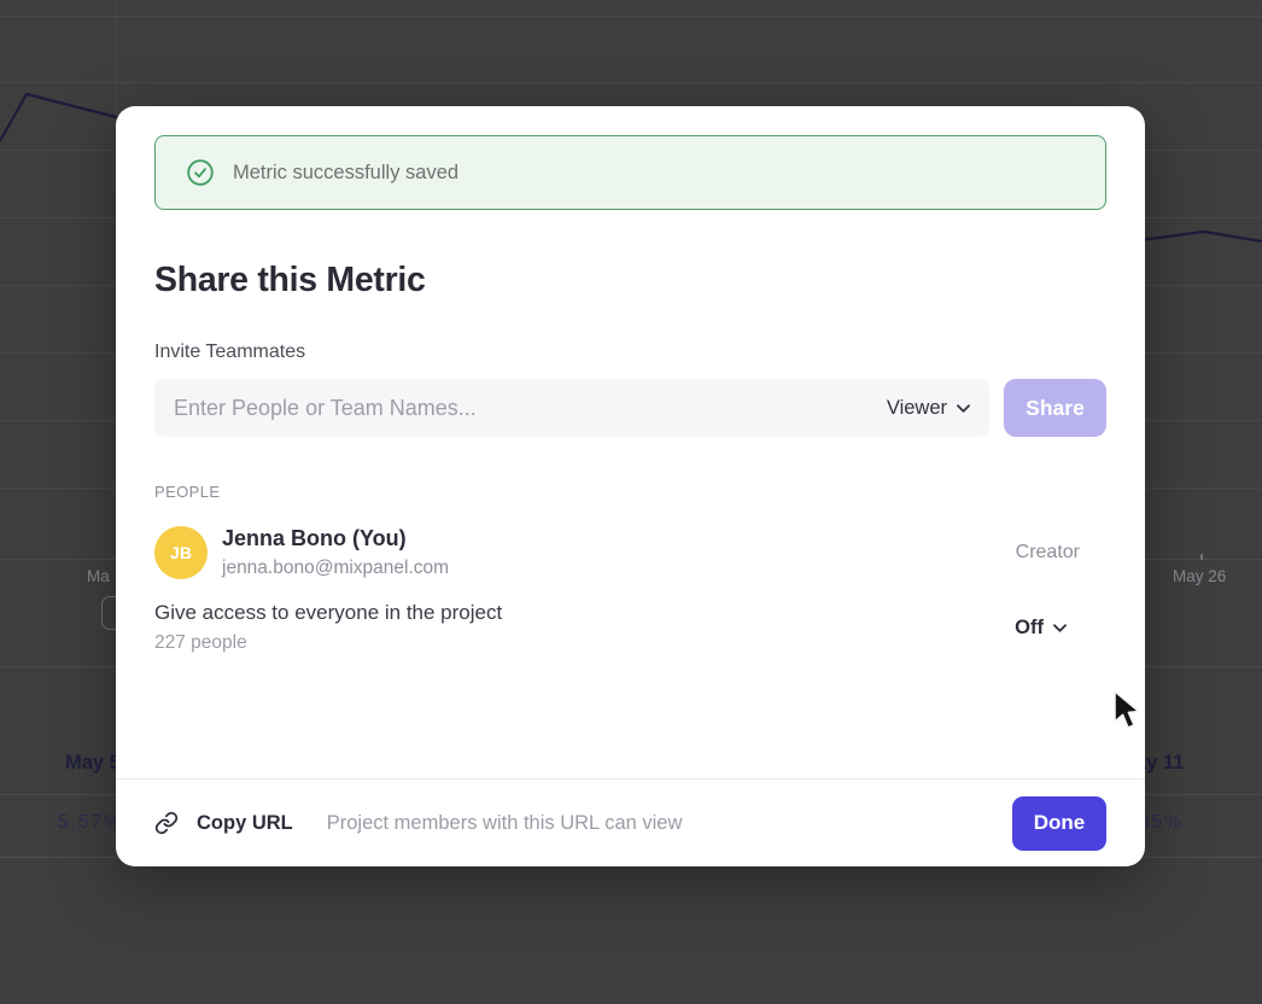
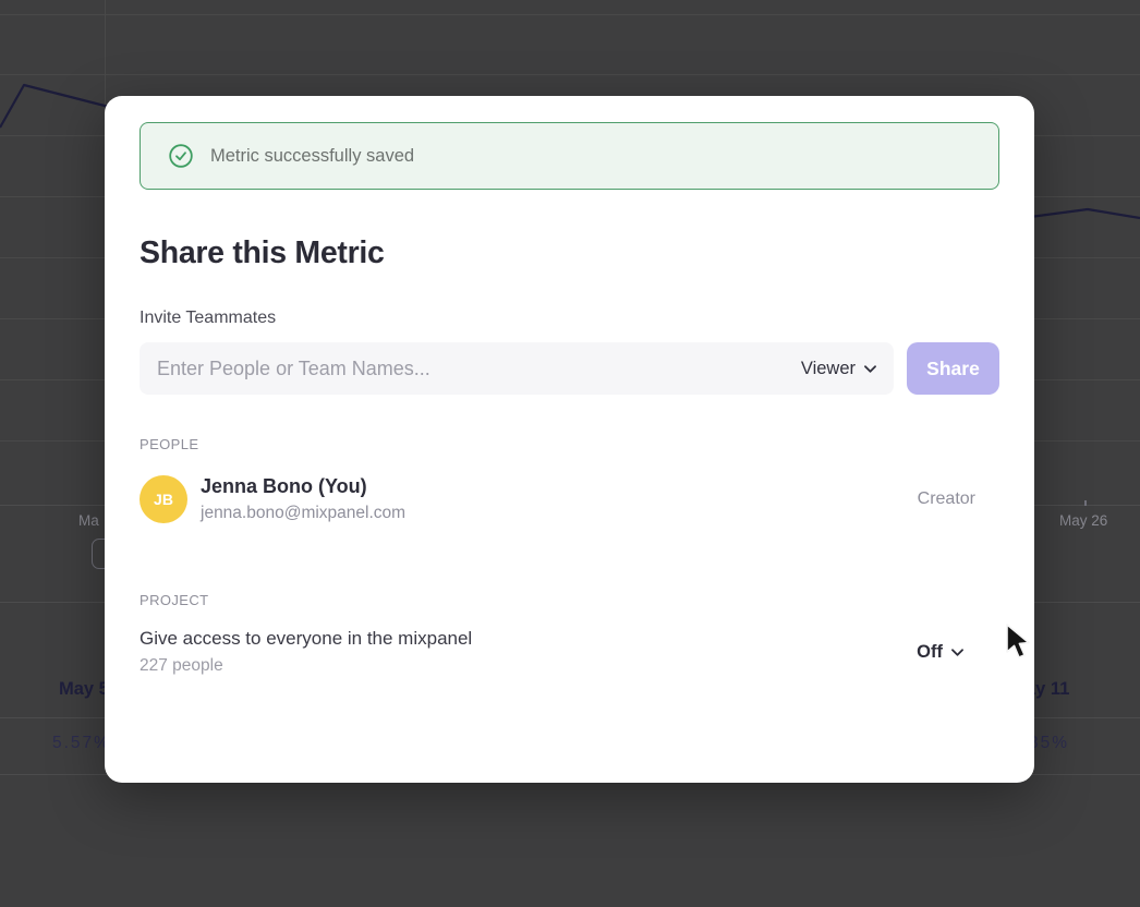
  Ma
  May 26
  May
  y 11
  5.57%
  35%
  Metric successfully saved
  Share this Metric
  Invite Teammates
  Enter People or Team Names...
  Viewer
  Share
  PEOPLE
  JB
  Jenna Bono (You)
  jenna.bono@mixpanel.com
  Creator
+ PROJECT
- Give access to everyone in the project
+ Give access to everyone in the mixpanel
  227 people
  Off
- Copy URL
- Project members with this URL can view
- Done
